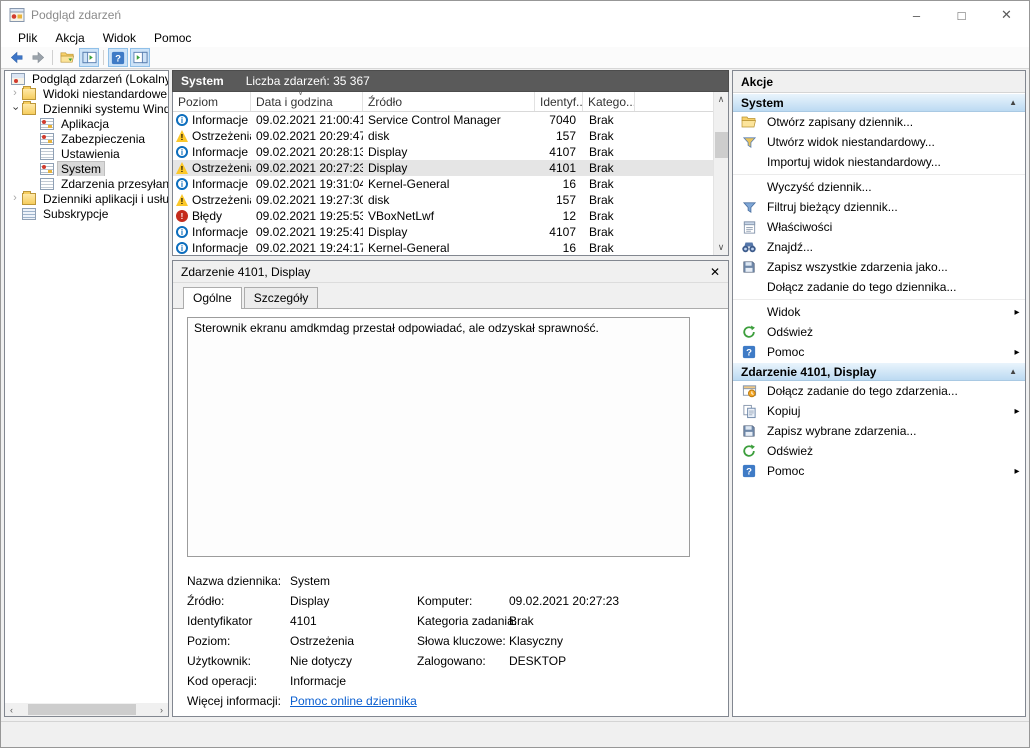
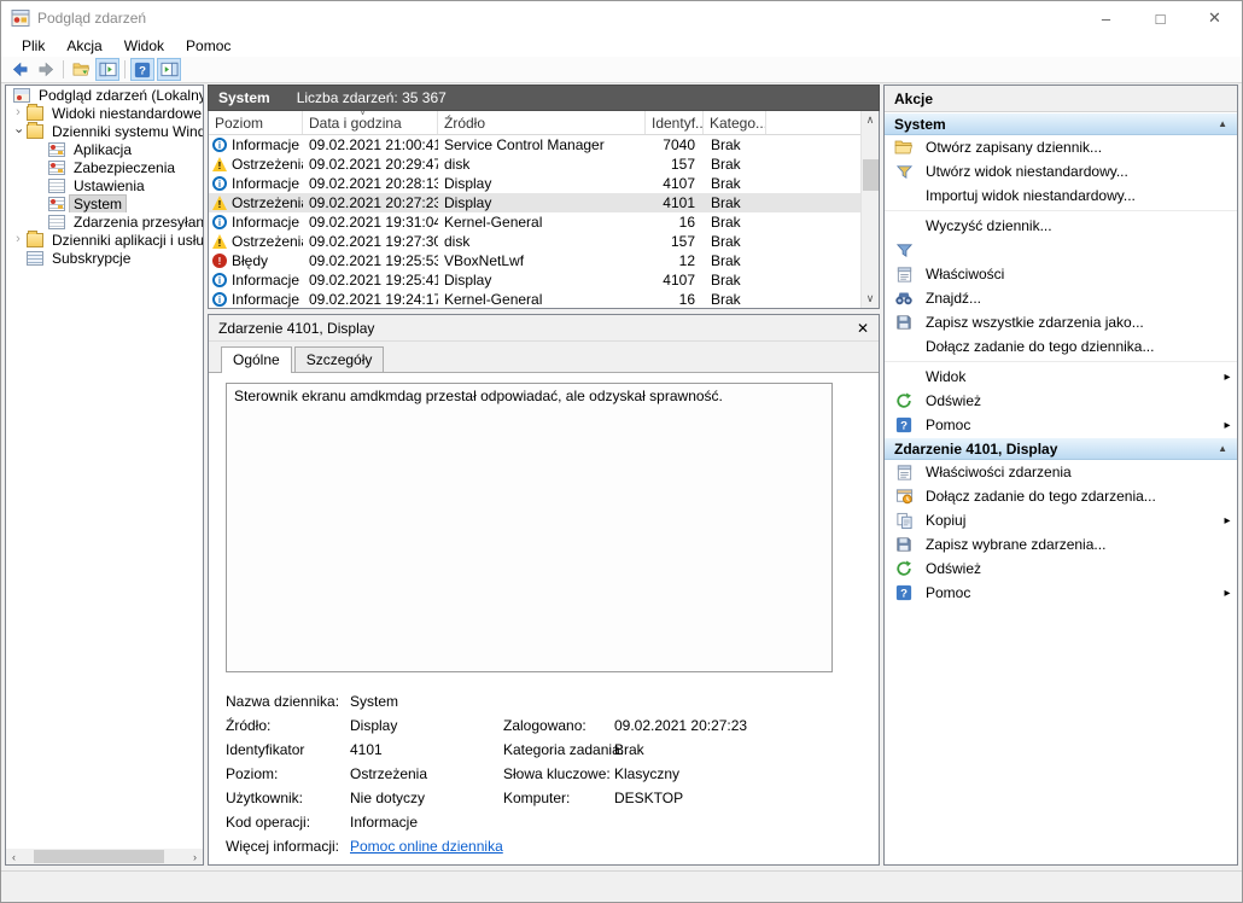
  Podgląd zdarzeń
  –
  □
  ✕
  Plik
  Akcja
  Widok
  Pomoc
  ?
  Podgląd zdarzeń (Lokalny
  ›
  Widoki niestandardowe
  Dzienniki systemu Wind
  Aplikacja
  Zabezpieczenia
  Ustawienia
  System
  Zdarzenia przesyłan
  ›
  Dzienniki aplikacji i usłu
  Subskrypcje
  ‹
  ›
  System
  Liczba zdarzeń: 35 367
  Poziom
  ∨
  Data i godzina
  Źródło
  Identyf..
  Katego...
  Informacje
  09.02.2021 21:00:41
  Service Control Manager
  7040
  Brak
  Ostrzeżeni
  09.02.2021 20:29:47
  disk
  157
  Brak
  Informacje
  09.02.2021 20:28:13
  Display
  4107
  Brak
  Ostrzeżeni
  09.02.2021 20:27:23
  Display
  4101
  Brak
  Informacje
  09.02.2021 19:31:04
  Kernel-General
  16
  Brak
  Ostrzeżeni
  09.02.2021 19:27:30
  disk
  157
  Brak
  Błędy
  09.02.2021 19:25:53
  VBoxNetLwf
  12
  Brak
  Informacje
  09.02.2021 19:25:41
  Display
  4107
  Brak
  Informacje
  09.02.2021 19:24:17
  Kernel-General
  16
  Brak
  ∧
  ∨
  Zdarzenie 4101, Display
  ✕
  Ogólne
  Szczegóły
  Sterownik ekranu amdkmdag przestał odpowiadać, ale odzyskał sprawność.
  Nazwa dziennika:
  System
  Źródło:
  Display
- Komputer:
+ Zalogowano:
  09.02.2021 20:27:23
  Identyfikator
  4101
  Kategoria zadani
  Brak
  Poziom:
  Ostrzeżenia
  Słowa kluczowe:
  Klasyczny
  Użytkownik:
  Nie dotyczy
- Zalogowano:
+ Komputer:
  DESKTOP
  Kod operacji:
  Informacje
  Więcej informacji:
  Pomoc online dziennika
  Akcje
  System
  ▲
  Otwórz zapisany dziennik...
  Utwórz widok niestandardowy...
  Importuj widok niestandardowy...
  Wyczyść dziennik...
- Filtruj bieżący dziennik...
  Właściwości
  Znajdź...
  Zapisz wszystkie zdarzenia jako...
  Dołącz zadanie do tego dziennika...
  Widok
  ▸
  Odśwież
  ?
  Pomoc
  ▸
  Zdarzenie 4101, Display
  ▲
+ Właściwości zdarzenia
  Dołącz zadanie do tego zdarzenia...
  Kopiuj
  ▸
  Zapisz wybrane zdarzenia...
  Odśwież
  ?
  Pomoc
  ▸
